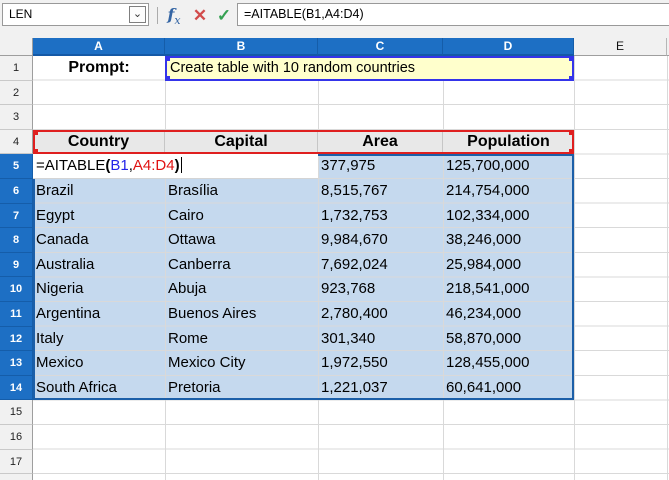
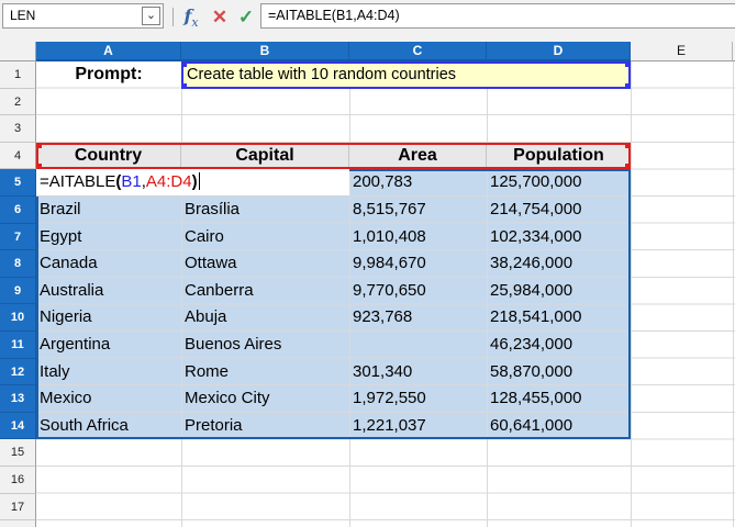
  LEN
  ⌄
  fx
  ✕
  ✓
  =AITABLE(B1,A4:D4)
  Prompt:
  Create table with 10 random countries
  Country
  Capital
  Area
  Population
  =AITABLE(B1,A4:D4)
- 377,975
+ 200,783
  125,700,000
  A
  B
  C
  D
  E
  1
  2
  3
  4
  5
  6
  7
  8
  9
  10
  11
  12
  13
  14
  15
  16
  17
  Brazil
  Brasília
  8,515,767
  214,754,000
  Egypt
  Cairo
- 1,732,753
+ 1,010,408
  102,334,000
  Canada
  Ottawa
  9,984,670
  38,246,000
  Australia
  Canberra
- 7,692,024
+ 9,770,650
  25,984,000
  Nigeria
  Abuja
  923,768
  218,541,000
  Argentina
  Buenos Aires
- 2,780,400
  46,234,000
  Italy
  Rome
  301,340
  58,870,000
  Mexico
  Mexico City
  1,972,550
  128,455,000
  South Africa
  Pretoria
  1,221,037
  60,641,000
